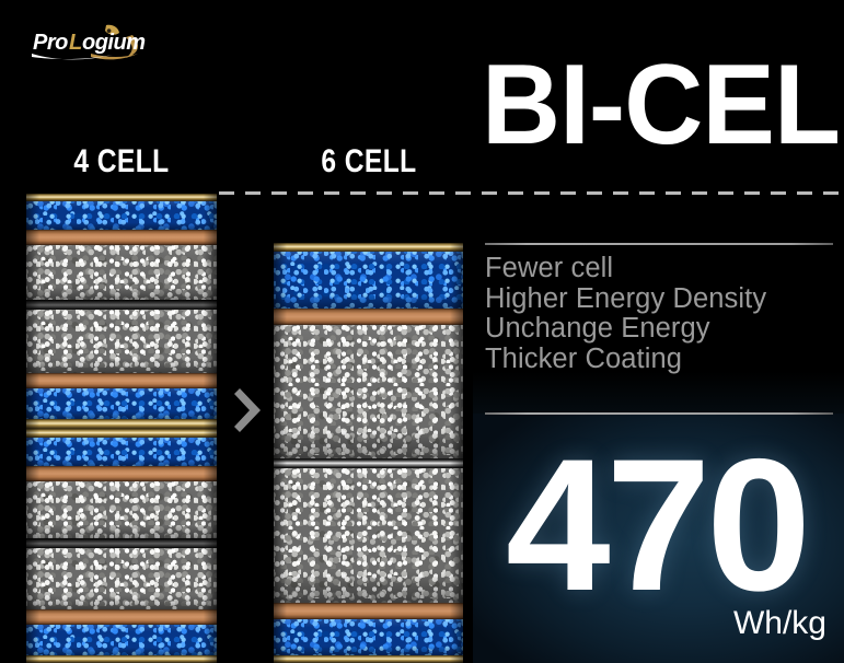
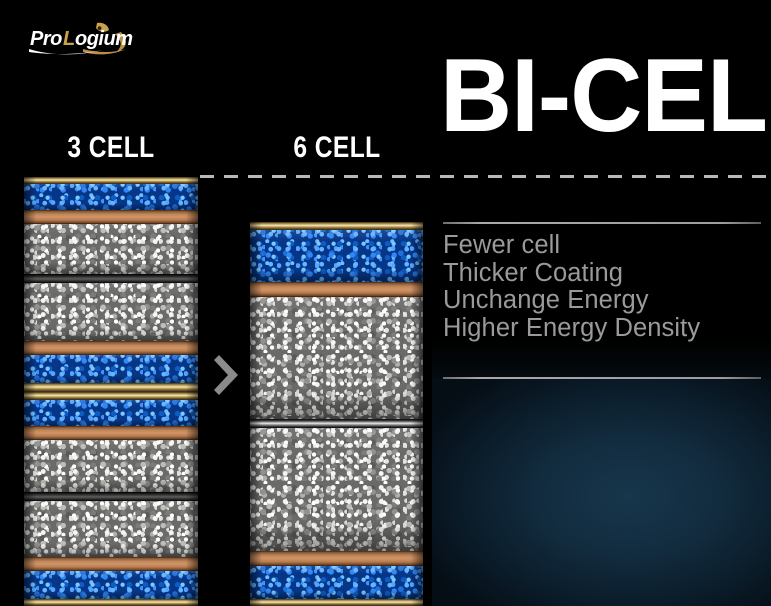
  Pro
  L
  ogium
  BI-CEL
- 4 CELL
+ 3 CELL
  6 CELL
  Fewer cell
- Higher Energy Density
+ Thicker Coating
  Unchange Energy
- Thicker Coating
+ Higher Energy Density
- 470
- Wh/kg
